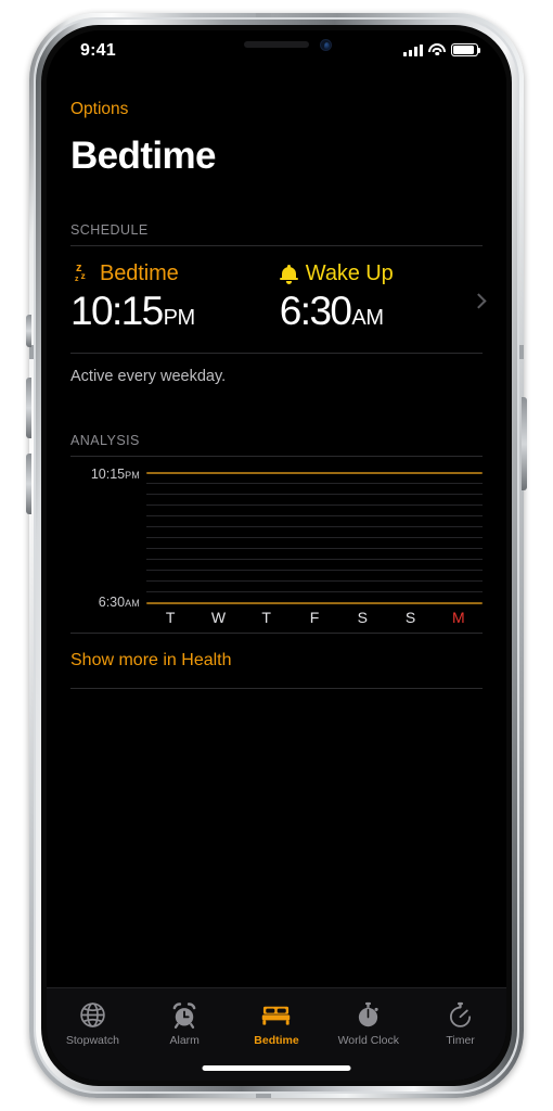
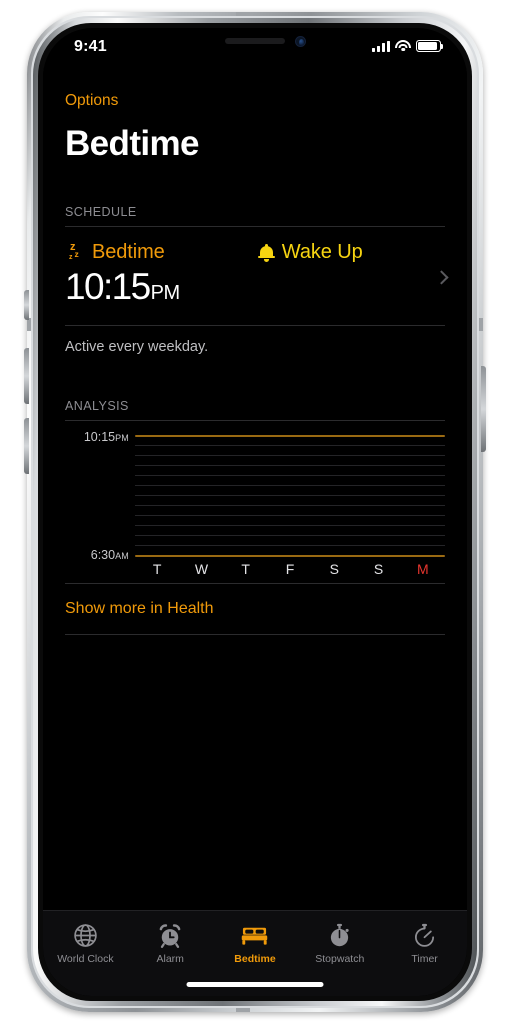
  9:41
  Options
  Bedtime
  SCHEDULE
  z
  z
  Bedtime
  10:15
  PM
  Wake Up
- 6:30
- AM
  Active every weekday.
  ANALYSIS
  10:15PM
  6:30AM
  T
  W
  T
  F
  S
  S
  M
  Show more in Health
- Stopwatch
+ World Clock
  Alarm
  Bedtime
- World Clock
+ Stopwatch
  Timer
